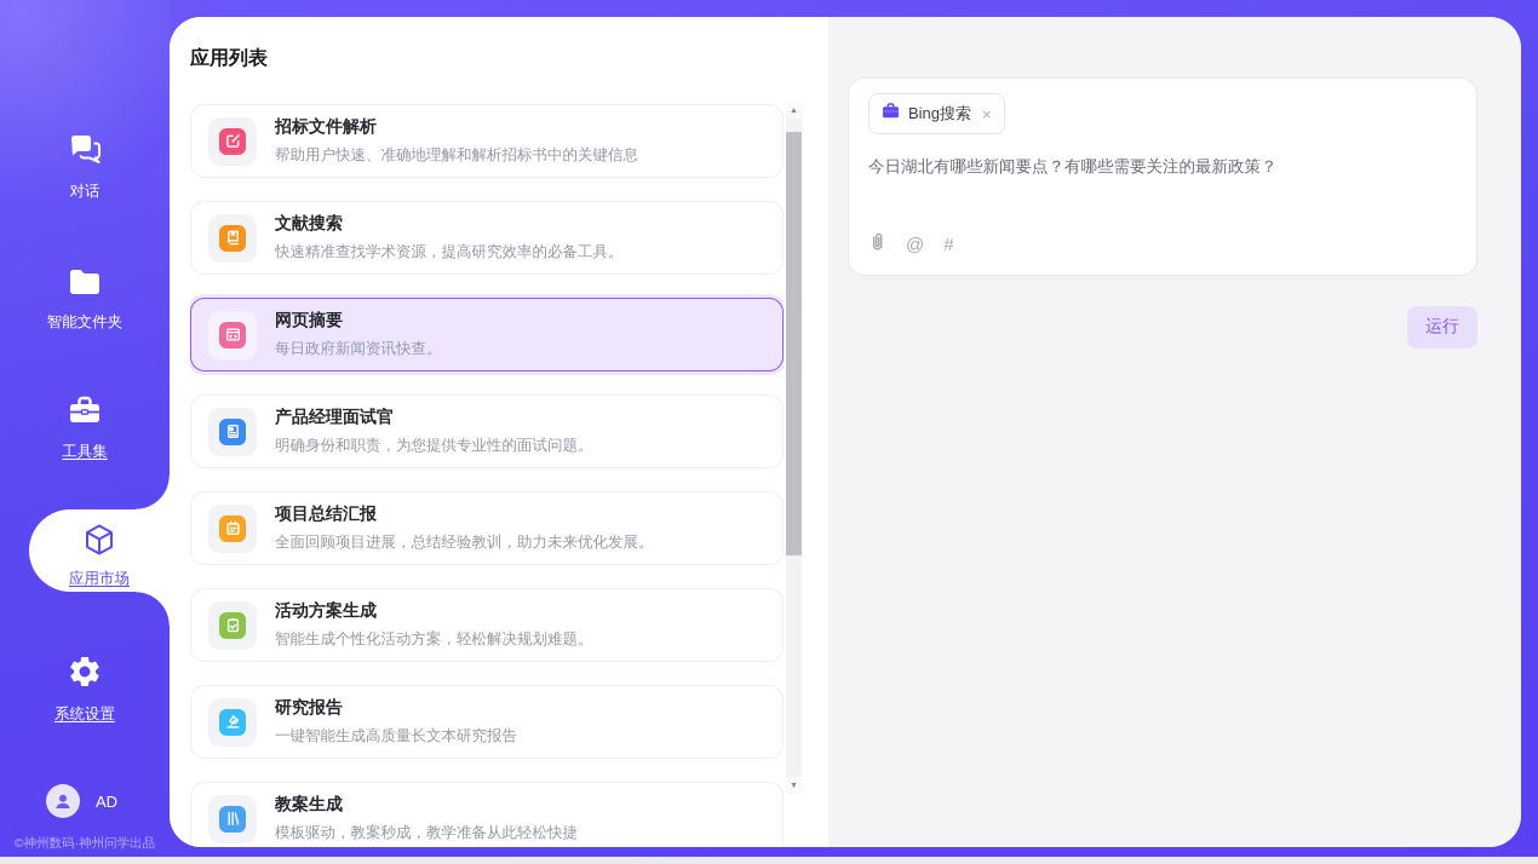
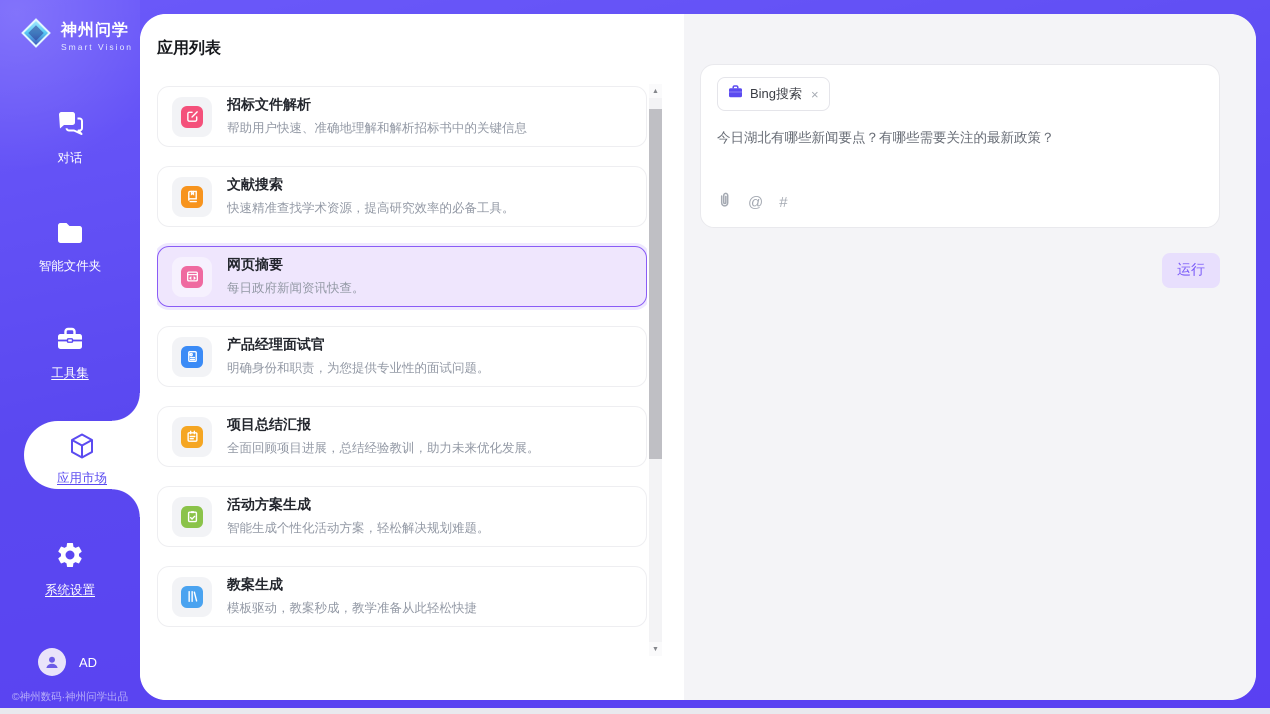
+ 神州问学
+ Smart Vision
  对话
  智能文件夹
  工具集
  应用市场
  系统设置
  AD
  ©神州数码·神州问学出品
  应用列表
  招标文件解析
  帮助用户快速、准确地理解和解析招标书中的关键信息
  文献搜索
  快速精准查找学术资源，提高研究效率的必备工具。
  网页摘要
  每日政府新闻资讯快查。
  产品经理面试官
  明确身份和职责，为您提供专业性的面试问题。
  项目总结汇报
  全面回顾项目进展，总结经验教训，助力未来优化发展。
  活动方案生成
  智能生成个性化活动方案，轻松解决规划难题。
- 研究报告
- 一键智能生成高质量长文本研究报告
  教案生成
  模板驱动，教案秒成，教学准备从此轻松快捷
  Bing搜索
  ×
  今日湖北有哪些新闻要点？有哪些需要关注的最新政策？
  @
  #
  运行
